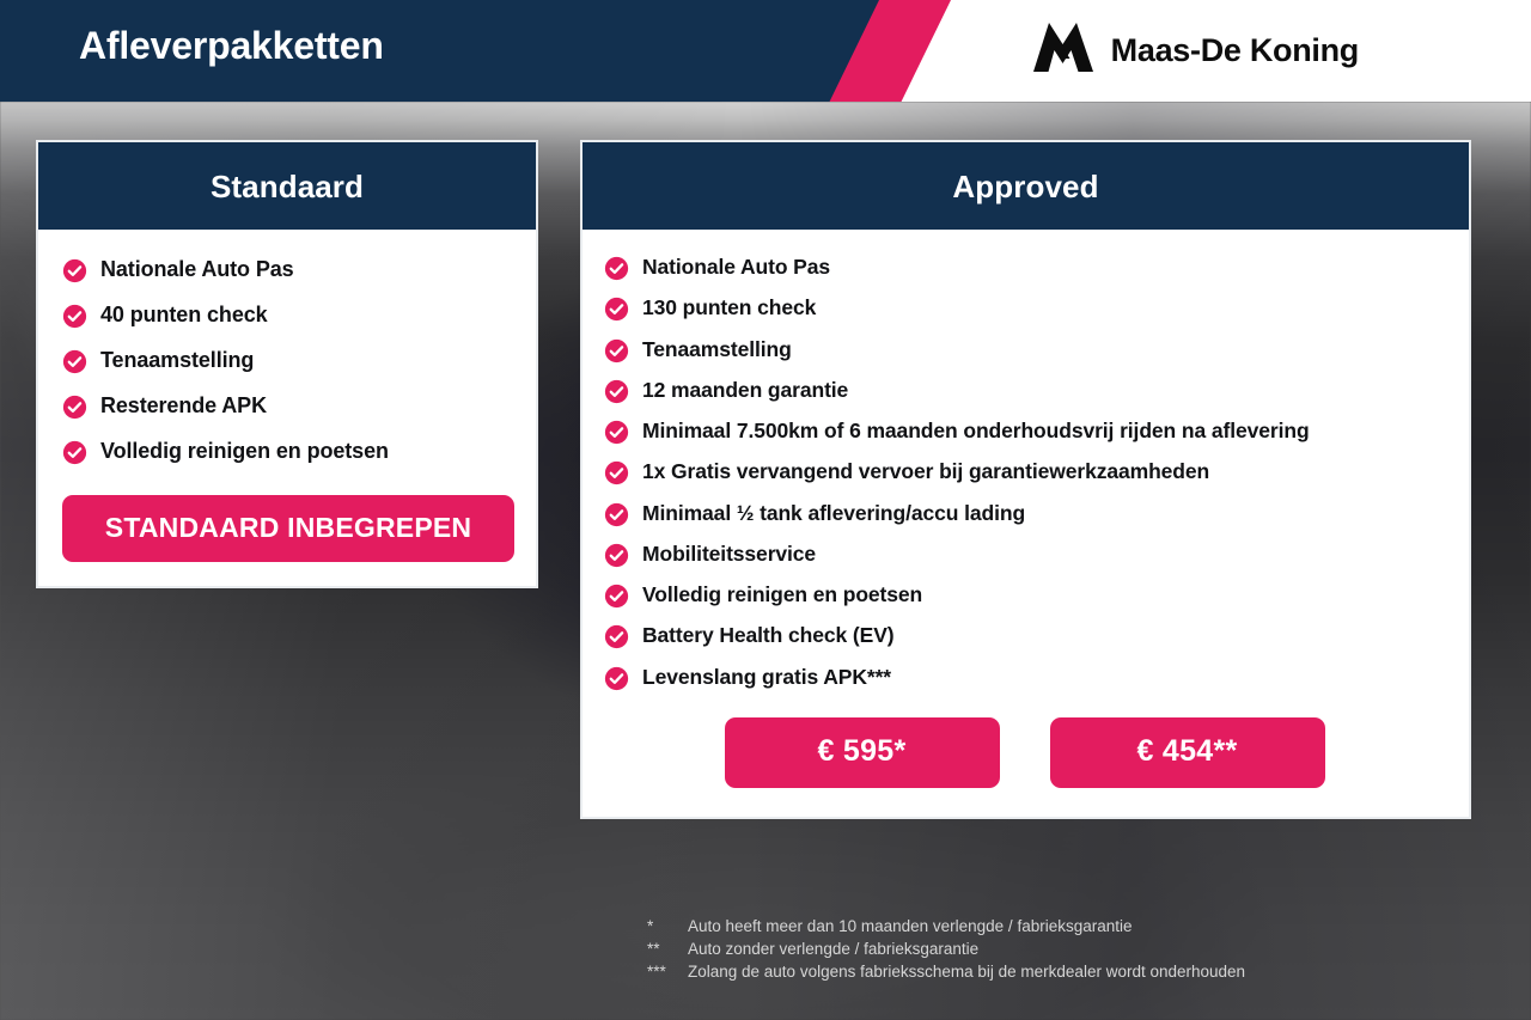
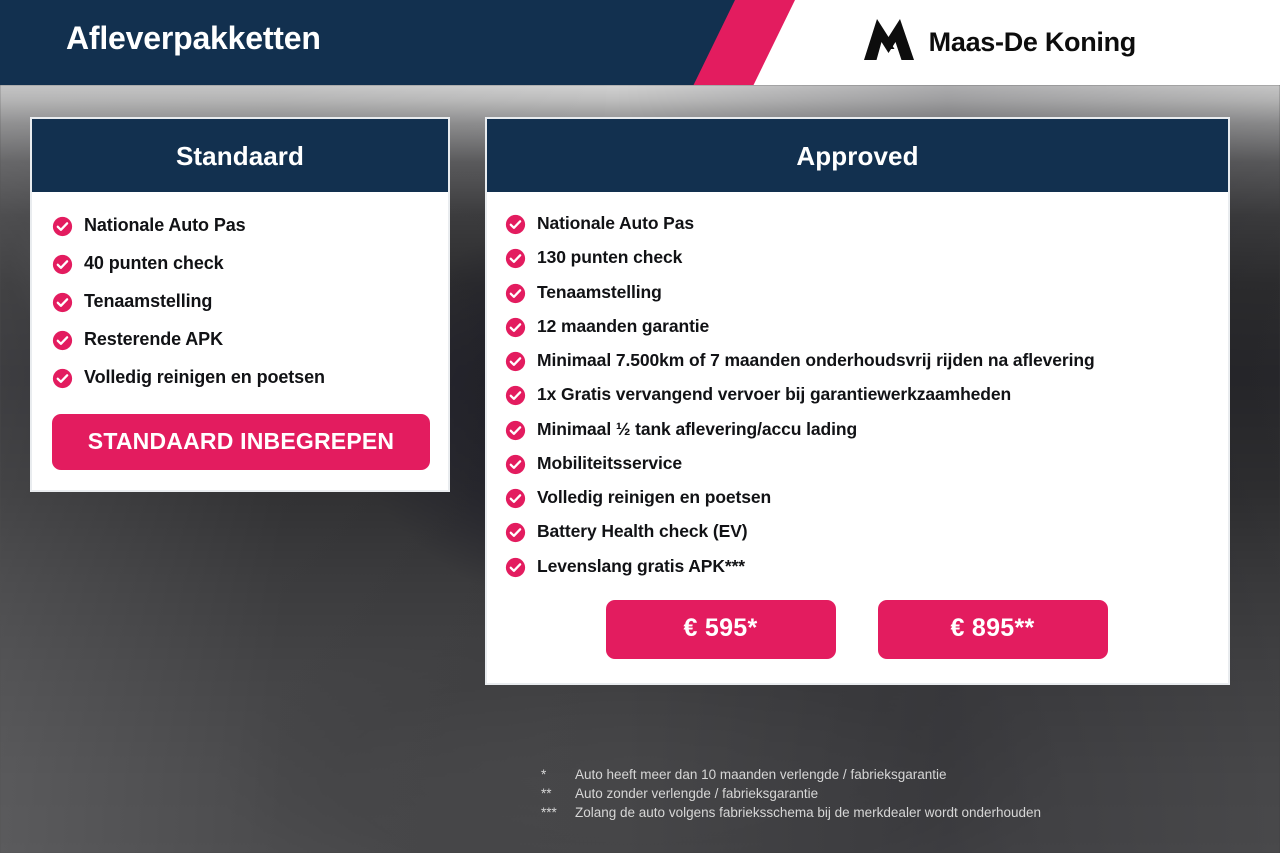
  Afleverpakketten
  Maas-De Koning
  Standaard
  Nationale Auto Pas
  40 punten check
  Tenaamstelling
  Resterende APK
  Volledig reinigen en poetsen
  STANDAARD INBEGREPEN
  Approved
  Nationale Auto Pas
  130 punten check
  Tenaamstelling
  12 maanden garantie
- Minimaal 7.500km of 6 maanden onderhoudsvrij rijden na aflevering
+ Minimaal 7.500km of 7 maanden onderhoudsvrij rijden na aflevering
  1x Gratis vervangend vervoer bij garantiewerkzaamheden
  Minimaal ½ tank aflevering/accu lading
  Mobiliteitsservice
  Volledig reinigen en poetsen
  Battery Health check (EV)
  Levenslang gratis APK***
  € 595*
- € 454**
+ € 895**
  *
  Auto heeft meer dan 10 maanden verlengde / fabrieksgarantie
  **
  Auto zonder verlengde / fabrieksgarantie
  ***
  Zolang de auto volgens fabrieksschema bij de merkdealer wordt onderhouden
